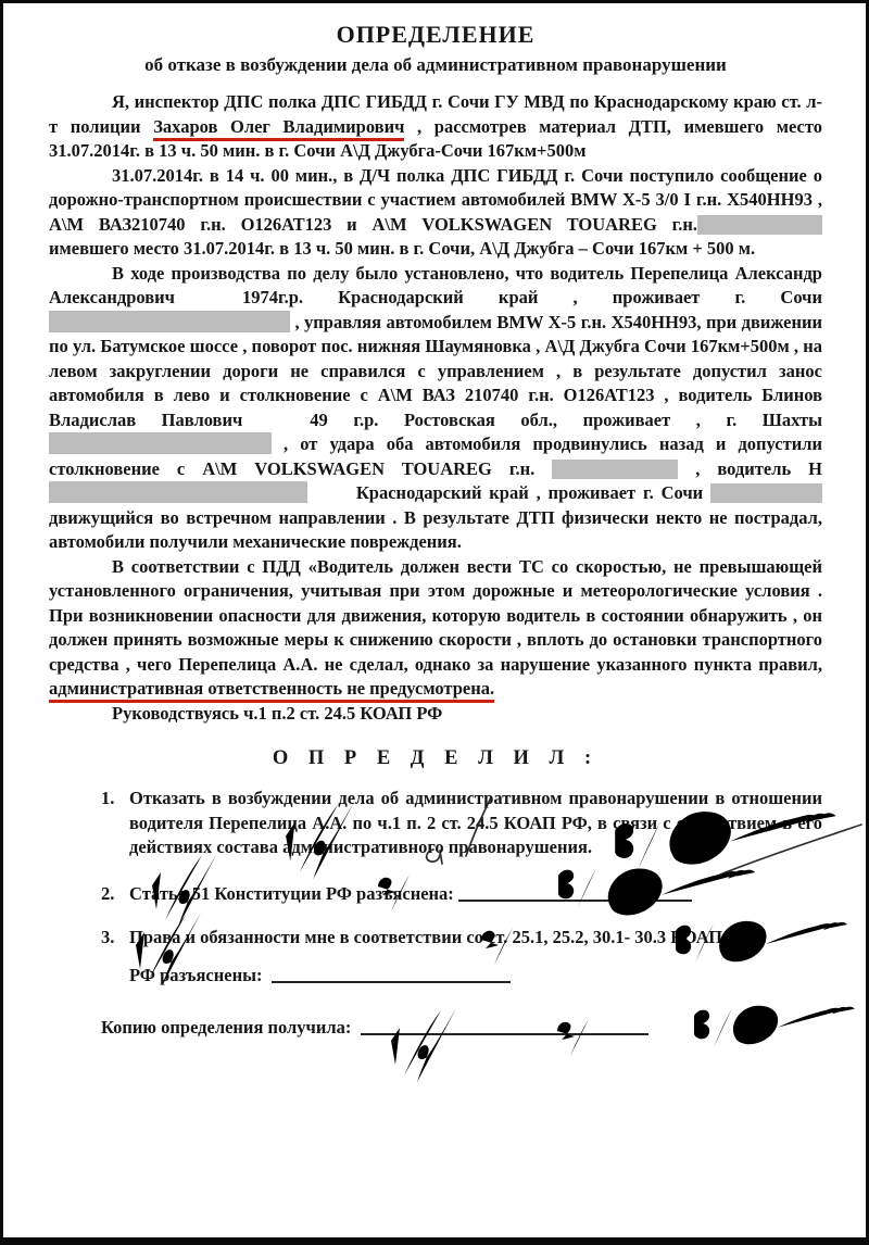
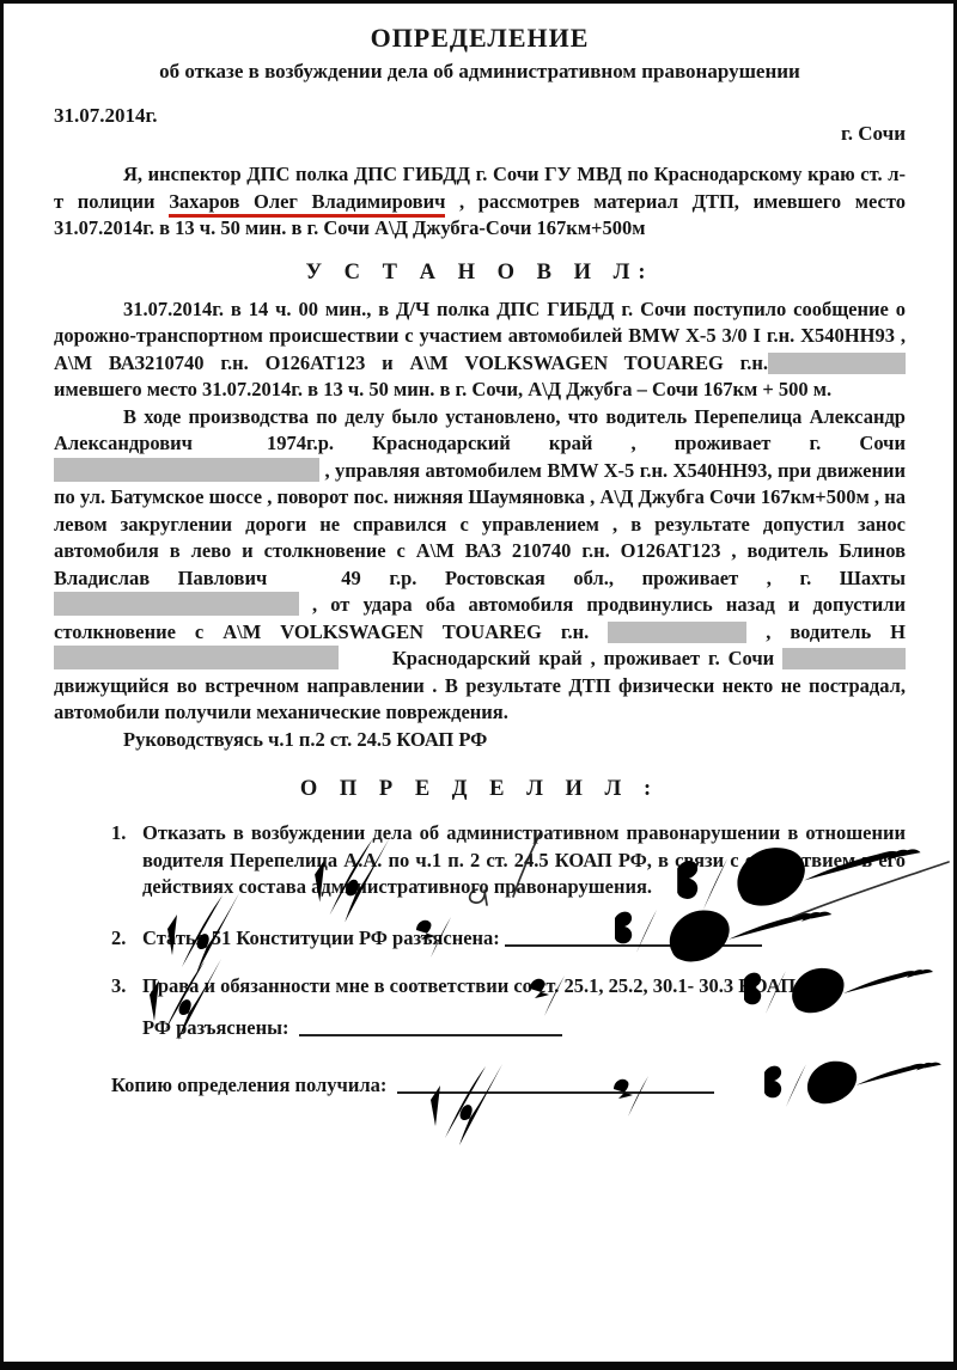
  ОПРЕДЕЛЕНИЕ
  об отказе в возбуждении дела об административном правонарушении
+ 31.07.2014г.
+ г. Сочи
  Я, инспектор ДПС полка ДПС ГИБДД г. Сочи ГУ МВД по Краснодарскому краю ст. л-т полиции Захаров Олег Владимирович , рассмотрев материал ДТП, имевшего место 31.07.2014г. в 13 ч. 50 мин. в г. Сочи А\Д Джубга-Сочи 167км+500м
+ У С Т А Н О В И Л:
  31.07.2014г. в 14 ч. 00 мин., в Д/Ч полка ДПС ГИБДД г. Сочи поступило сообщение о дорожно-транспортном происшествии с участием автомобилей BMW X-5 3/0 I г.н. Х540НН93 , А\М ВАЗ210740 г.н. О126АТ123 и А\М VOLKSWAGEN TOUAREG г.н. имевшего место 31.07.2014г. в 13 ч. 50 мин. в г. Сочи, А\Д Джубга – Сочи 167км + 500 м.
  В ходе производства по делу было установлено, что водитель Перепелица Александр Александрович 1974г.р. Краснодарский край , проживает г. Сочи , управляя автомобилем BMW X-5 г.н. Х540НН93, при движении по ул. Батумское шоссе , поворот пос. нижняя Шаумяновка , А\Д Джубга Сочи 167км+500м , на левом закруглении дороги не справился с управлением , в результате допустил занос автомобиля в лево и столкновение с А\М ВАЗ 210740 г.н. О126АТ123 , водитель Блинов Владислав Павлович 49 г.р. Ростовская обл., проживает , г. Шахты , от удара оба автомобиля продвинулись назад и допустили столкновение с А\М VOLKSWAGEN TOUAREG г.н. , водитель Н Краснодарский край , проживает г. Сочи движущийся во встречном направлении . В результате ДТП физически некто не пострадал, автомобили получили механические повреждения.
- В соответствии с ПДД «Водитель должен вести ТС со скоростью, не превышающей установленного ограничения, учитывая при этом дорожные и метеорологические условия . При возникновении опасности для движения, которую водитель в состоянии обнаружить , он должен принять возможные меры к снижению скорости , вплоть до остановки транспортного средства , чего Перепелица А.А. не сделал, однако за нарушение указанного пункта правил, административная ответственность не предусмотрена.
  Руководствуясь ч.1 п.2 ст. 24.5 КОАП РФ
  О П Р Е Д Е Л И Л :
  1.
  Отказать в возбуждении дела об административном правонарушении в отношении водителя Перепелица АА. по ч.1 п. 2 ст. 24.5 КОАП РФ, в связи ствием его действиях состава адмистративного правонарушения.
  2.
  Стть 51 Конституции РФ разяснена:
  3.
  Права и обязанности мне в соответствии сот. 25.1, 25.2, 30.1- 30.3ОАП
  РФ разъяснены:
  Копию определения получила:
